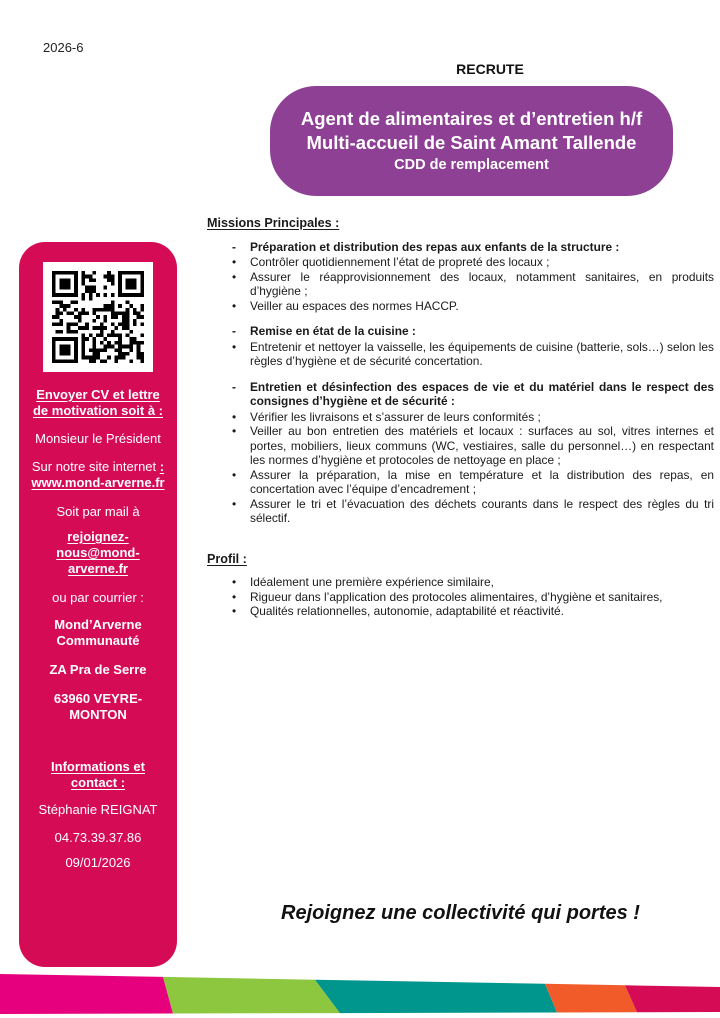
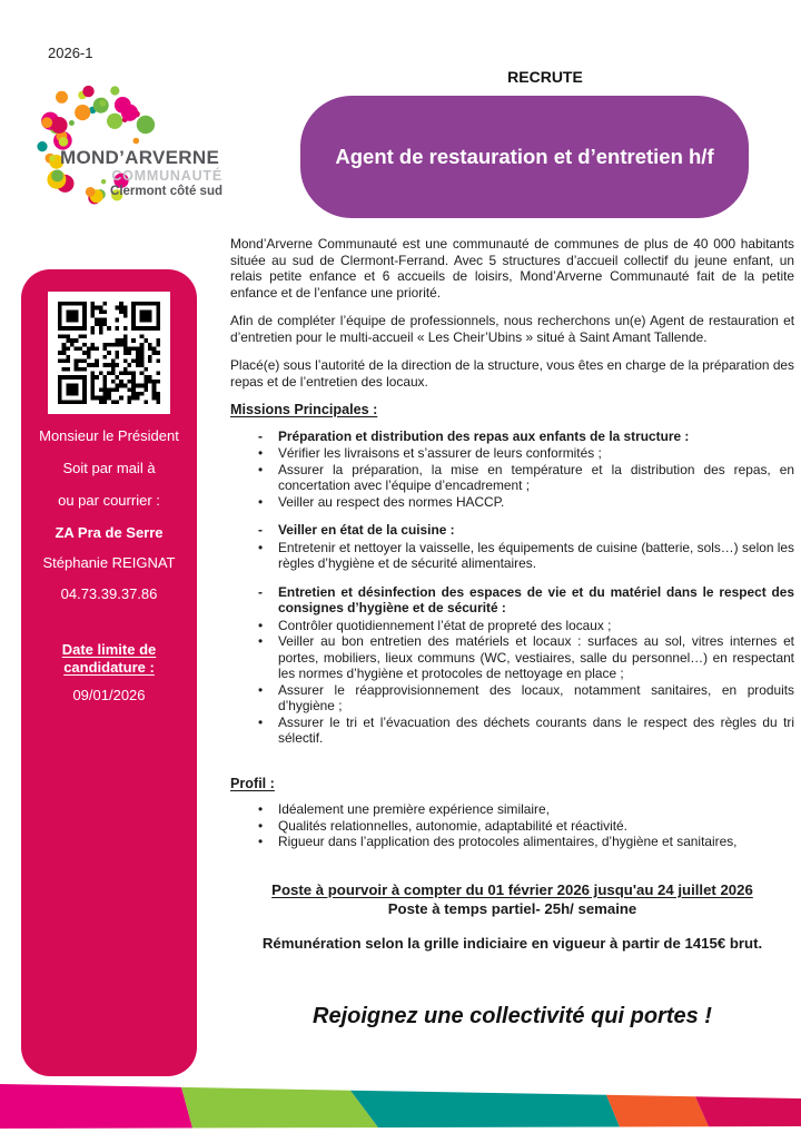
- 2026-6
+ 2026-1
+ MOND’ARVERNE
+ COMMUNAUTÉ
+ Clermont côté sud
  RECRUTE
- Agent de alimentaires et d’entretien h/f
+ Agent de restauration et d’entretien h/f
- Multi-accueil de Saint Amant Tallende
- CDD de remplacement
- Envoyer CV et lettre de motivation soit à :
  Monsieur le Président
- Sur notre site internet : www.mond-arverne.fr
  Soit par mail à
- rejoignez-nous@mond-arverne.fr
  ou par courrier :
- Mond’Arverne Communauté
  ZA Pra de Serre
- 63960 VEYRE-MONTON
- Informations et contact :
  Stéphanie REIGNAT
  04.73.39.37.86
+ Date limite de candidature :
  09/01/2026
+ Mond’Arverne Communauté est une communauté de communes de plus de 40 000 habitants située au sud de Clermont-Ferrand. Avec 5 structures d’accueil collectif du jeune enfant, un relais petite enfance et 6 accueils de loisirs, Mond’Arverne Communauté fait de la petite enfance et de l’enfance une priorité.
+ Afin de compléter l’équipe de professionnels, nous recherchons un(e) Agent de restauration et d’entretien pour le multi-accueil « Les Cheir’Ubins » situé à Saint Amant Tallende.
+ Placé(e) sous l’autorité de la direction de la structure, vous êtes en charge de la préparation des repas et de l’entretien des locaux.
  Missions Principales :
  -
  Préparation et distribution des repas aux enfants de la structure :
  •
- Contrôler quotidiennement l’état de propreté des locaux ;
+ Vérifier les livraisons et s’assurer de leurs conformités ;
  •
- Assurer le réapprovisionnement des locaux, notamment sanitaires, en produits d’hygiène ;
+ Assurer la préparation, la mise en température et la distribution des repas, en concertation avec l’équipe d’encadrement ;
  •
- Veiller au espaces des normes HACCP.
+ Veiller au respect des normes HACCP.
  -
- Remise en état de la cuisine :
+ Veiller en état de la cuisine :
  •
- Entretenir et nettoyer la vaisselle, les équipements de cuisine (batterie, sols…) selon les règles d’hygiène et de sécurité concertation.
+ Entretenir et nettoyer la vaisselle, les équipements de cuisine (batterie, sols…) selon les règles d’hygiène et de sécurité alimentaires.
  -
  Entretien et désinfection des espaces de vie et du matériel dans le respect des consignes d’hygiène et de sécurité :
  •
- Vérifier les livraisons et s’assurer de leurs conformités ;
+ Contrôler quotidiennement l’état de propreté des locaux ;
  •
  Veiller au bon entretien des matériels et locaux : surfaces au sol, vitres internes et portes, mobiliers, lieux communs (WC, vestiaires, salle du personnel…) en respectant les normes d’hygiène et protocoles de nettoyage en place ;
  •
- Assurer la préparation, la mise en température et la distribution des repas, en concertation avec l’équipe d’encadrement ;
+ Assurer le réapprovisionnement des locaux, notamment sanitaires, en produits d’hygiène ;
  •
  Assurer le tri et l’évacuation des déchets courants dans le respect des règles du tri sélectif.
  Profil :
  •
  Idéalement une première expérience similaire,
  •
- Rigueur dans l’application des protocoles alimentaires, d’hygiène et sanitaires,
+ Qualités relationnelles, autonomie, adaptabilité et réactivité.
  •
- Qualités relationnelles, autonomie, adaptabilité et réactivité.
+ Rigueur dans l’application des protocoles alimentaires, d’hygiène et sanitaires,
+ Poste à pourvoir à compter du 01 février 2026 jusqu'au 24 juillet 2026
+ Poste à temps partiel- 25h/ semaine
+ Rémunération selon la grille indiciaire en vigueur à partir de 1415€ brut.
  Rejoignez une collectivité qui portes !
